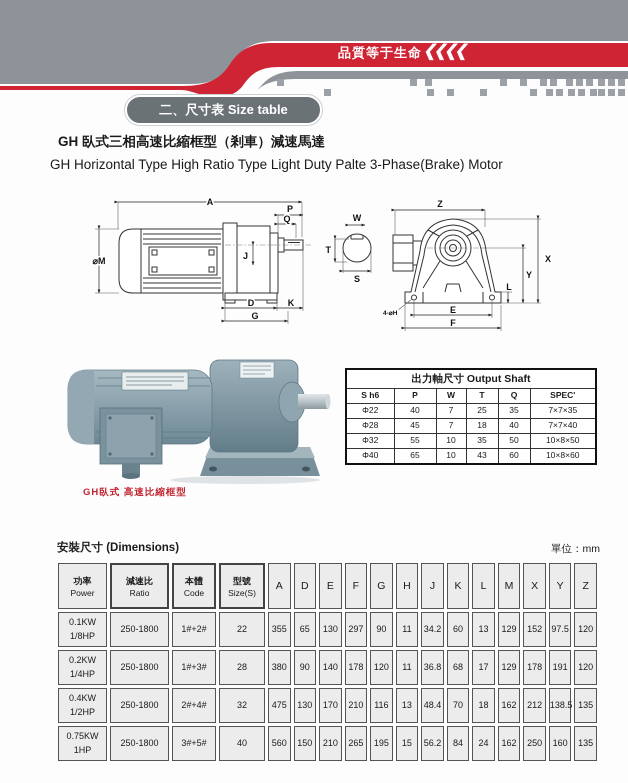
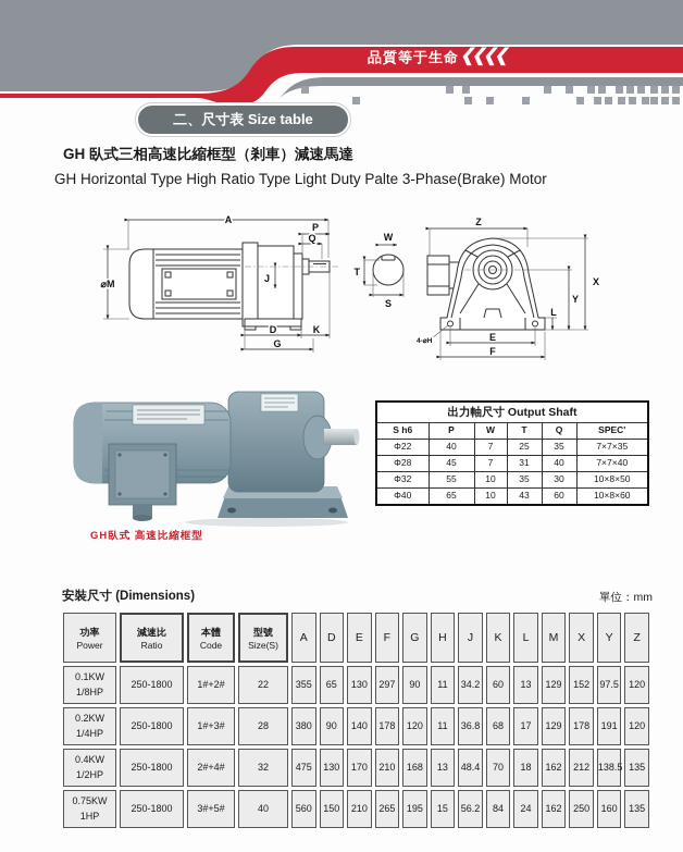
  品質等于生命
  二、尺寸表 Size table
  GH 臥式三相高速比縮框型（剎車）減速馬達
  GH Horizontal Type High Ratio Type Light Duty Palte 3-Phase(Brake) Motor
  A
  ⌀M
  P
  Q
  J
  D
  K
  G
  W
  T
  S
  Z
  X
  Y
  L
  E
  F
  GH臥式 高速比縮框型
  出力軸尺寸 Output Shaft
  S h6	P	W	T	Q	SPEC'
  Φ22	40	7	25	35	7×7×35
- Φ28	45	7	18	40	7×7×40
+ Φ28	45	7	31	40	7×7×40
- Φ32	55	10	35	50	10×8×50
+ Φ32	55	10	35	30	10×8×50
  Φ40	65	10	43	60	10×8×60
  安裝尺寸 (Dimensions)
  單位：mm
  功率Power	減速比Ratio	本體Code	型號Size(S)	A	D	E	F	G	H	J	K	L	M	X	Y	Z
  0.1KW 1/8HP	250-1800	1#+2#	22	355	65	130	297	90	11	34.2	60	13	129	152	97.5	120
  0.2KW 1/4HP	250-1800	1#+3#	28	380	90	140	178	120	11	36.8	68	17	129	178	191	120
- 0.4KW 1/2HP	250-1800	2#+4#	32	475	130	170	210	116	13	48.4	70	18	162	212	138.5	135
+ 0.4KW 1/2HP	250-1800	2#+4#	32	475	130	170	210	168	13	48.4	70	18	162	212	138.5	135
  0.75KW 1HP	250-1800	3#+5#	40	560	150	210	265	195	15	56.2	84	24	162	250	160	135
